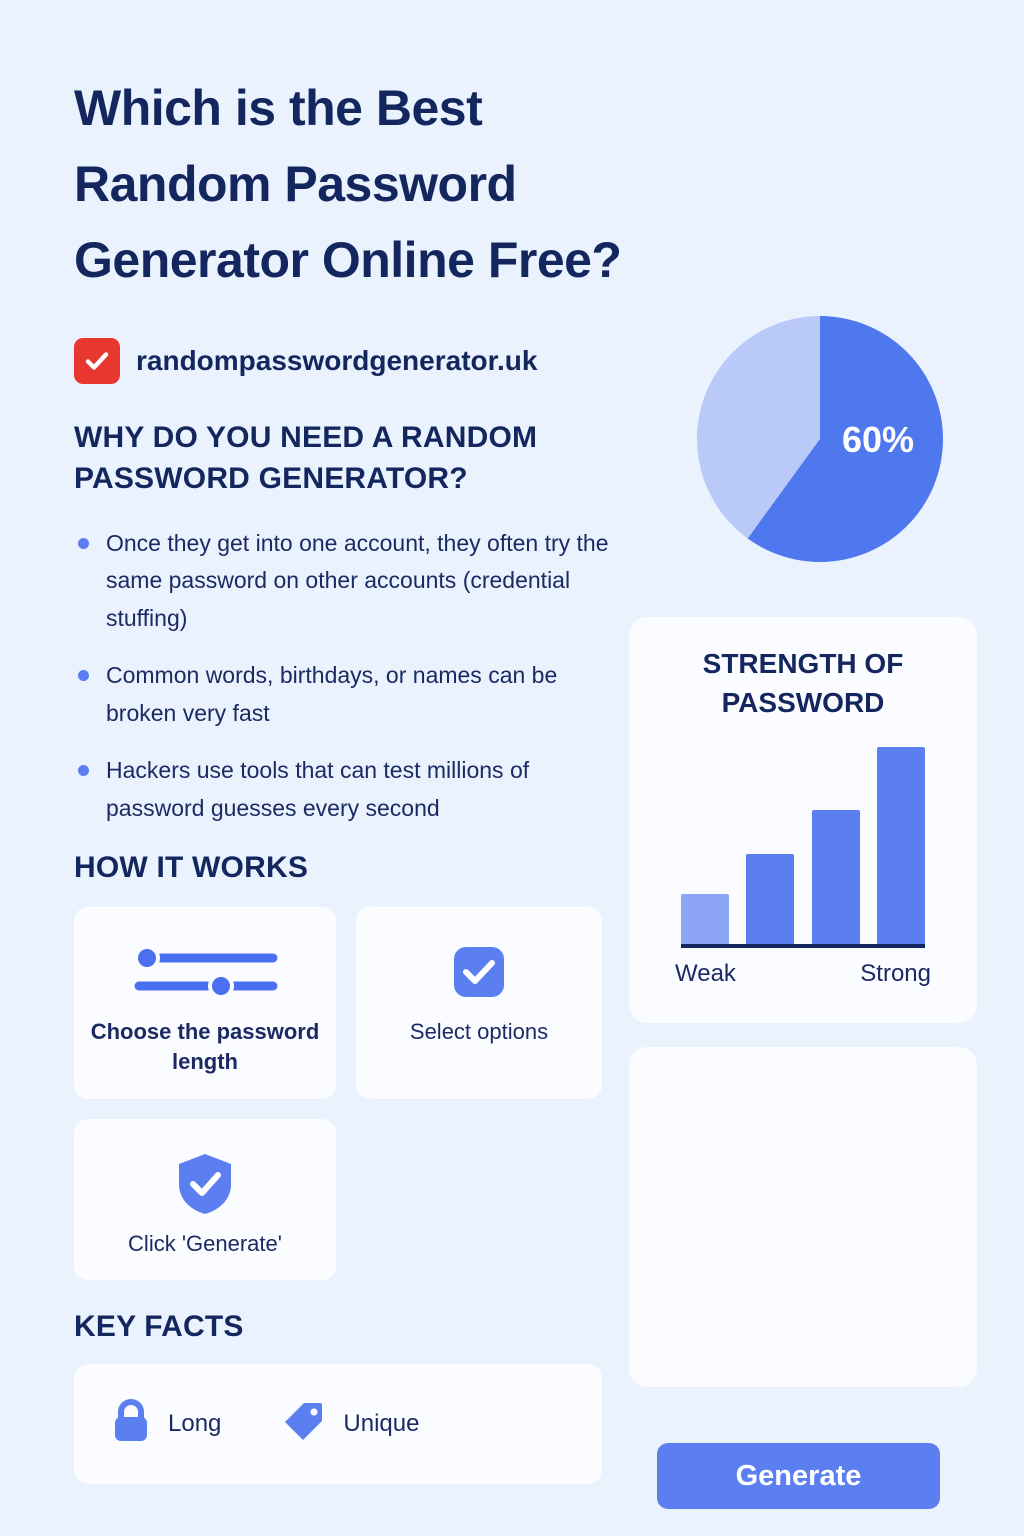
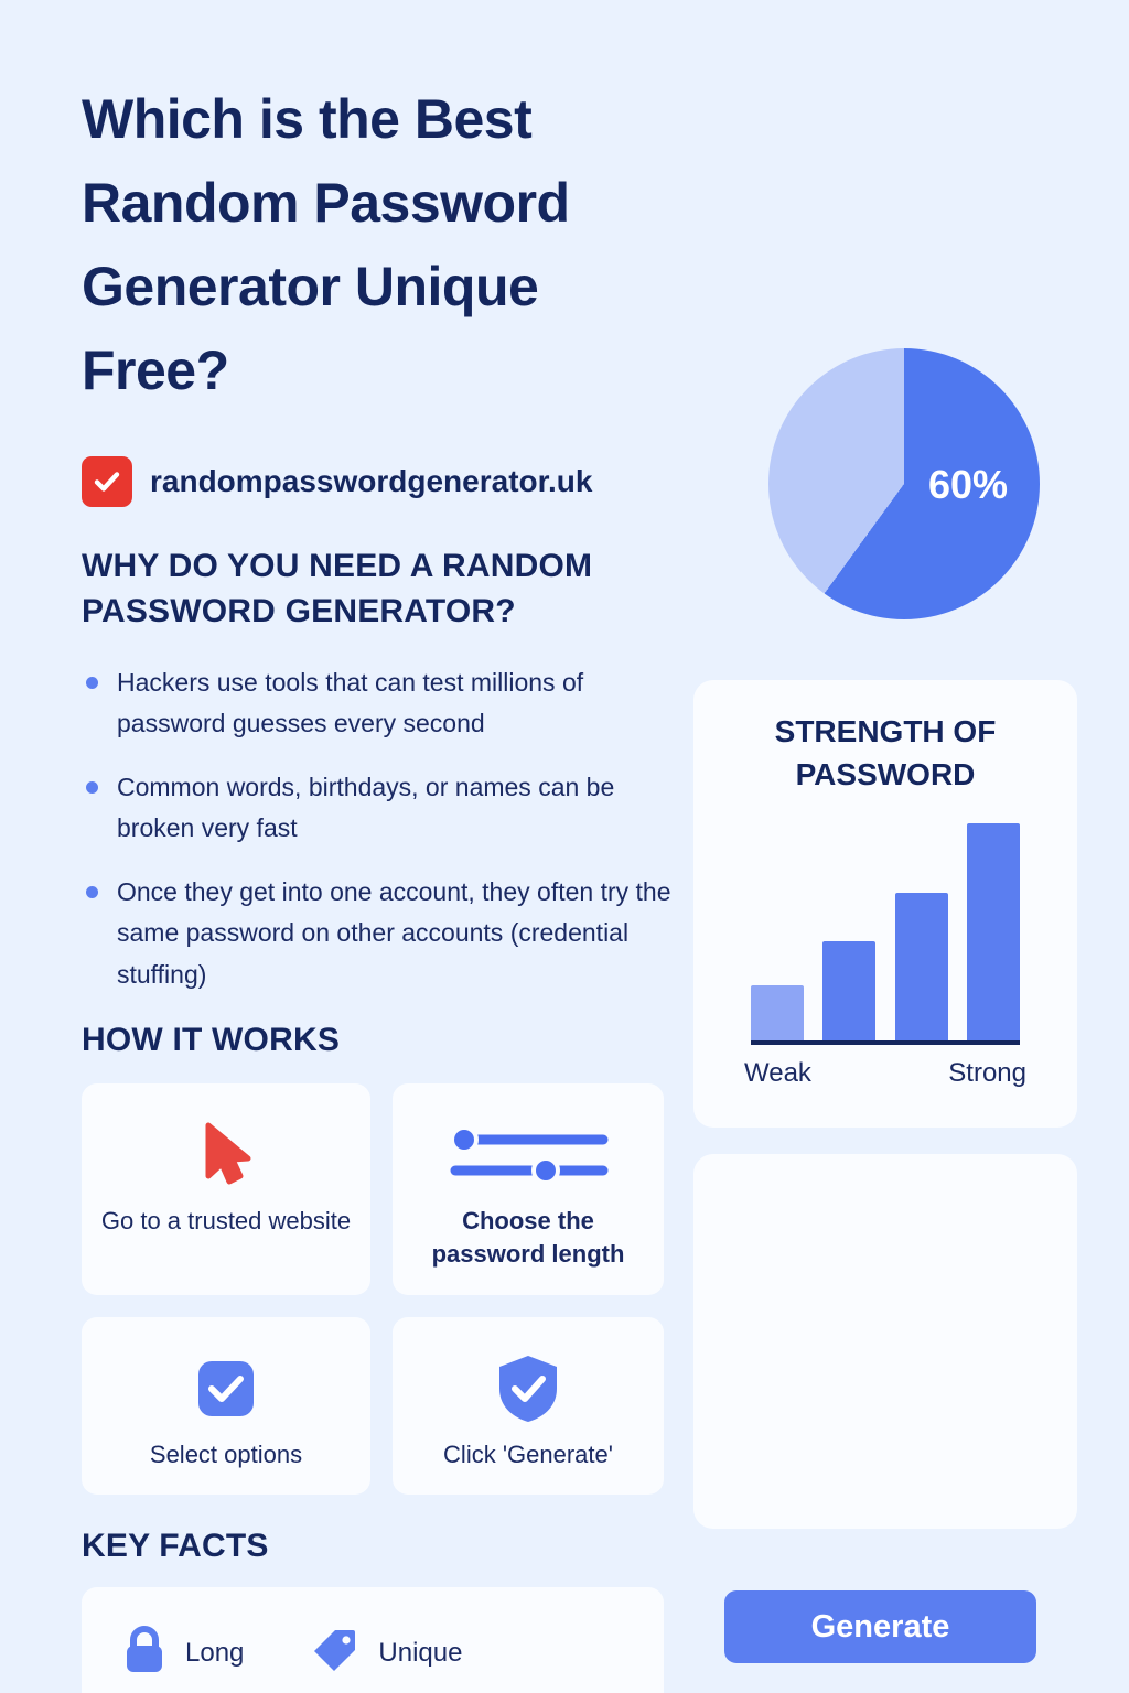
- Which is the Best Random Password Generator Online Free?
+ Which is the Best Random Password Generator Unique Free?
  randompasswordgenerator.uk
  WHY DO YOU NEED A RANDOM PASSWORD GENERATOR?
- Once they get into one account, they often try the same password on other accounts (credential stuffing)
+ Hackers use tools that can test millions of password guesses every second
  Common words, birthdays, or names can be broken very fast
- Hackers use tools that can test millions of password guesses every second
+ Once they get into one account, they often try the same password on other accounts (credential stuffing)
  HOW IT WORKS
+ Go to a trusted website
  Choose the password length
  Select options
  Click 'Generate'
  KEY FACTS
  Long
  Unique
  60%
  STRENGTH OF PASSWORD
  Weak
  Strong
  Generate
